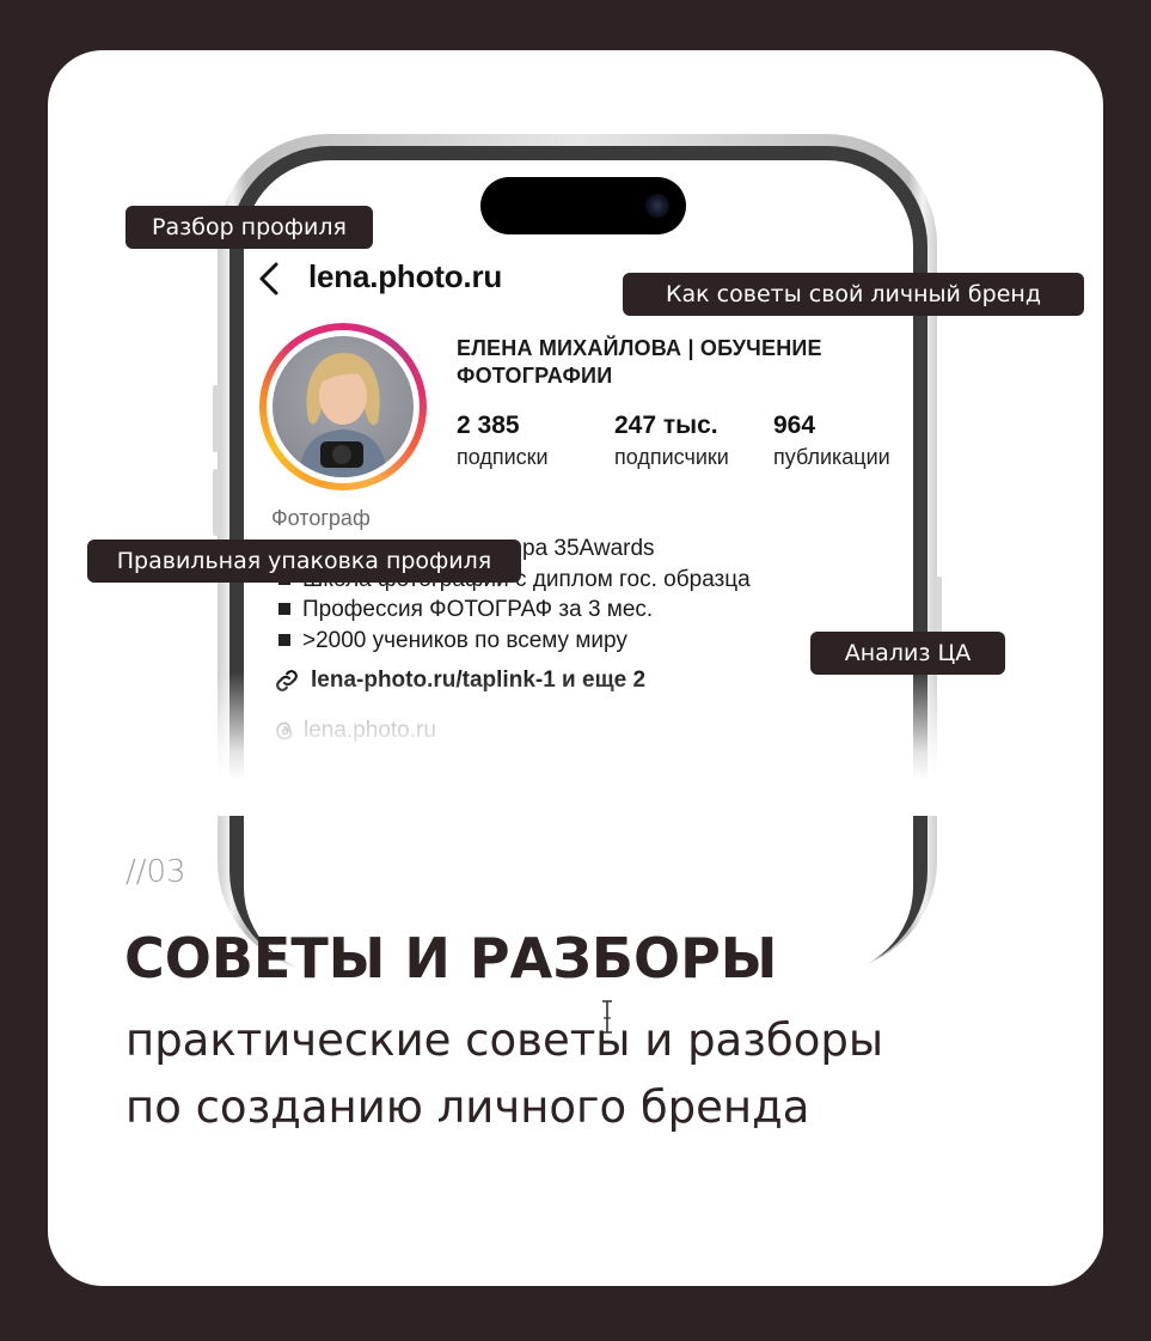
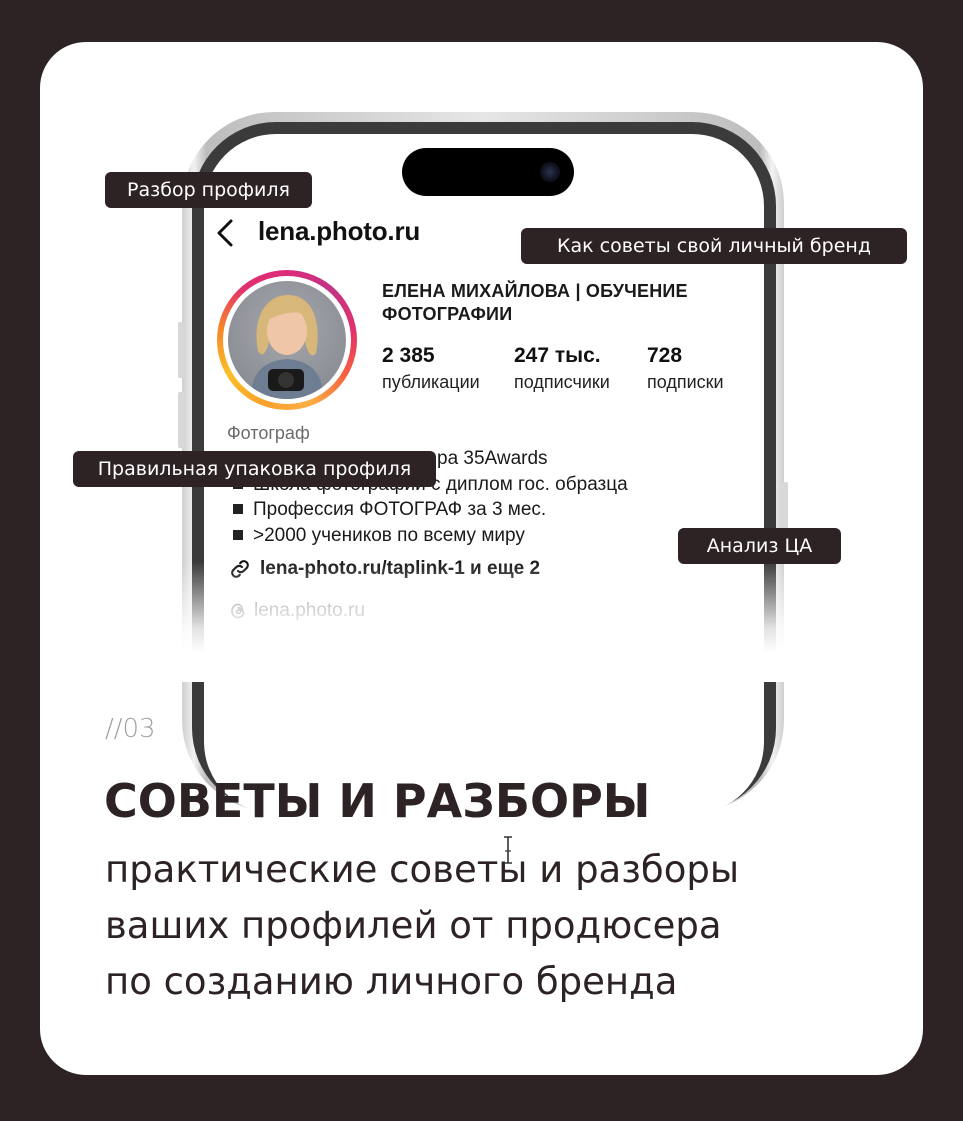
  lena.photo.ru
  ЕЛЕНА МИХАЙЛОВА | ОБУЧЕНИЕ ФОТОГРАФИИ
  2 385
- подписки
+ публикации
  247 тыс.
  подписчики
- 964
+ 728
- публикации
+ подписки
  Фотограф
  ра 35Awards
  Профессия ФОТОГРАФ за 3 мес.
  >2000 учеников по всему миру
  Разбор профиля
  Как советы свой личный бренд
  Правильная упаковка профиля
  Анализ ЦА
  //03
  СОВЕТЫ И РАЗБОРЫ
  практические советы и разборы
+ ваших профилей от продюсера
  по созданию личного бренда
